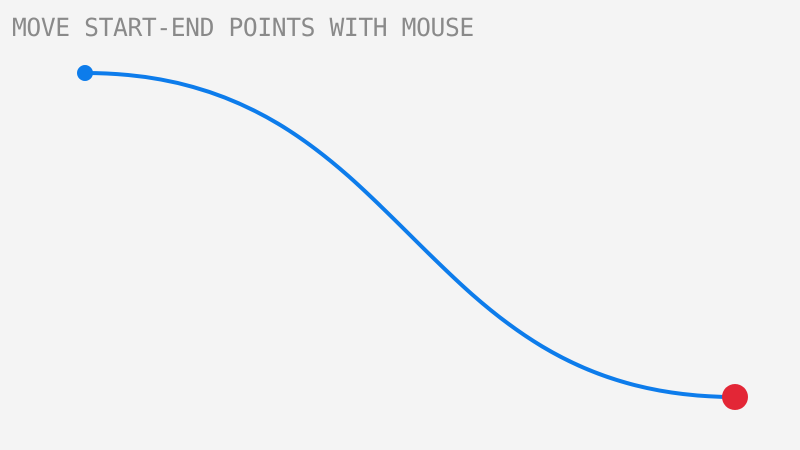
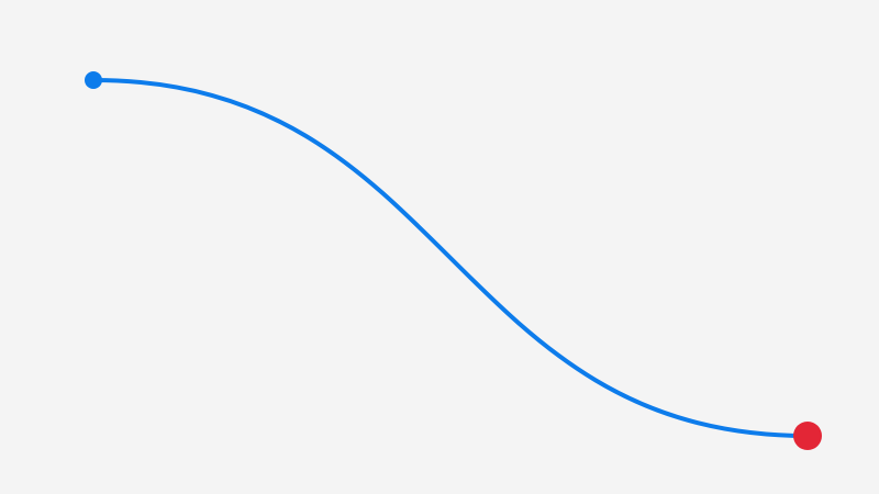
- MOVE START-END POINTS WITH MOUSE
